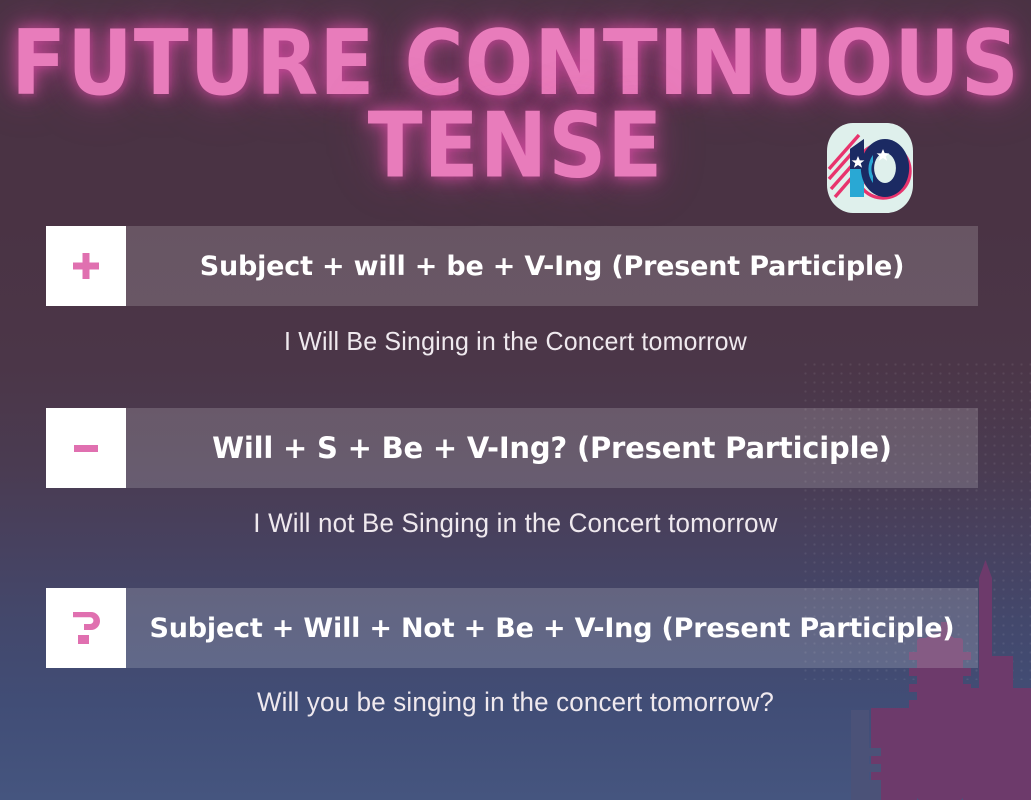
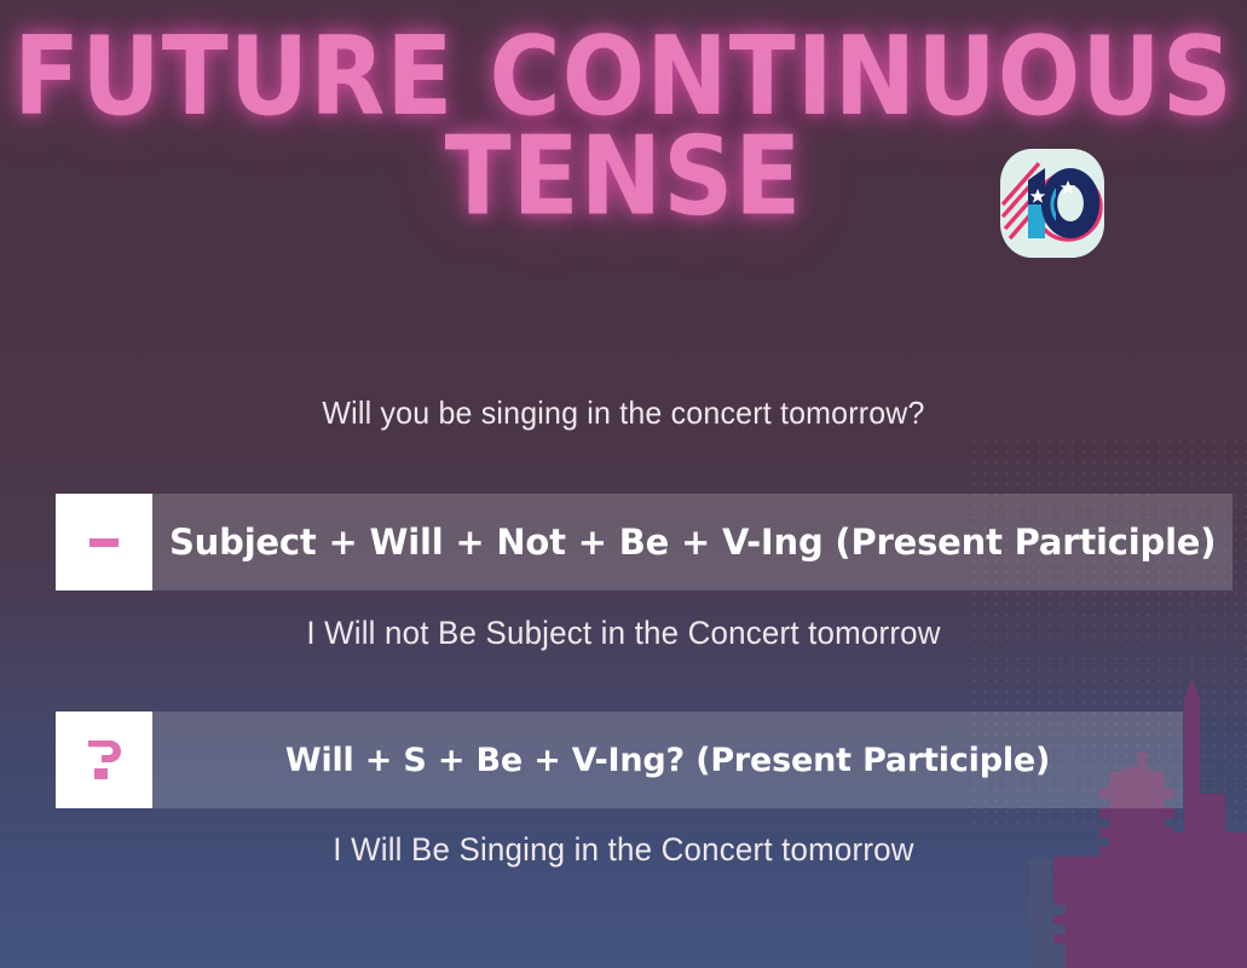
  FUTURE CONTINUOUS
  TENSE
- Subject + will + be + V-Ing (Present Participle)
- I Will Be Singing in the Concert tomorrow
+ Will you be singing in the concert tomorrow?
- Will + S + Be + V-Ing? (Present Participle)
+ Subject + Will + Not + Be + V-Ing (Present Participle)
- I Will not Be Singing in the Concert tomorrow
+ I Will not Be Subject in the Concert tomorrow
- Subject + Will + Not + Be + V-Ing (Present Participle)
+ Will + S + Be + V-Ing? (Present Participle)
- Will you be singing in the concert tomorrow?
+ I Will Be Singing in the Concert tomorrow
